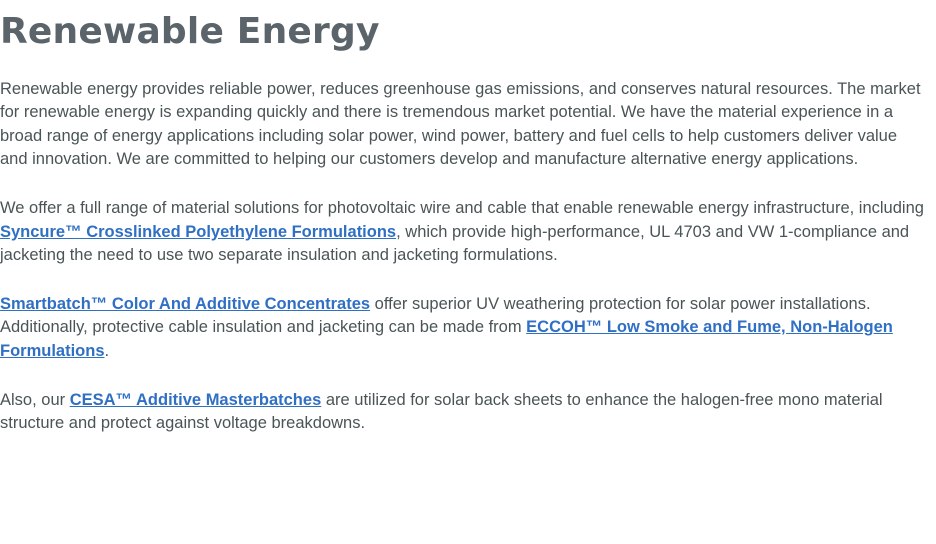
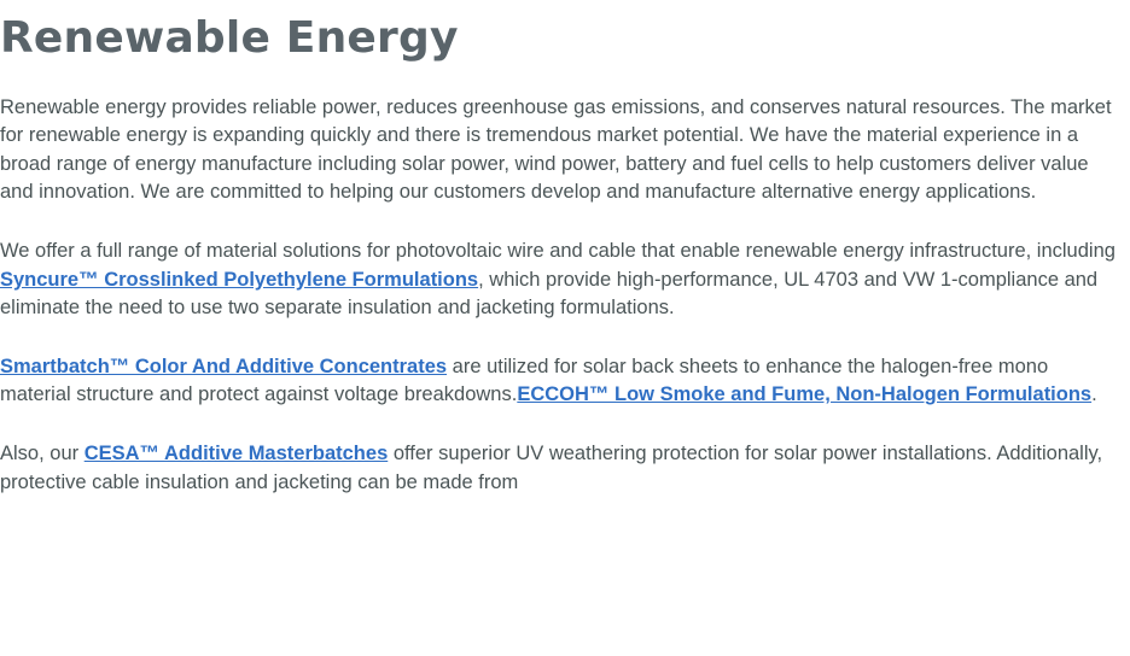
  Renewable Energy
- Renewable energy provides reliable power, reduces greenhouse gas emissions, and conserves natural resources. The market for renewable energy is expanding quickly and there is tremendous market potential. We have the material experience in a broad range of energy applications including solar power, wind power, battery and fuel cells to help customers deliver value and innovation. We are committed to helping our customers develop and manufacture alternative energy applications.
+ Renewable energy provides reliable power, reduces greenhouse gas emissions, and conserves natural resources. The market for renewable energy is expanding quickly and there is tremendous market potential. We have the material experience in a broad range of energy manufacture including solar power, wind power, battery and fuel cells to help customers deliver value and innovation. We are committed to helping our customers develop and manufacture alternative energy applications.
- We offer a full range of material solutions for photovoltaic wire and cable that enable renewable energy infrastructure, including Syncure™ Crosslinked Polyethylene Formulations, which provide high-performance, UL 4703 and VW 1-compliance and jacketing the need to use two separate insulation and jacketing formulations.
+ We offer a full range of material solutions for photovoltaic wire and cable that enable renewable energy infrastructure, including Syncure™ Crosslinked Polyethylene Formulations, which provide high-performance, UL 4703 and VW 1-compliance and eliminate the need to use two separate insulation and jacketing formulations.
- Smartbatch™ Color And Additive Concentrates offer superior UV weathering protection for solar power installations. Additionally, protective cable insulation and jacketing can be made from ECCOH™ Low Smoke and Fume, Non-Halogen Formulations.
+ Smartbatch™ Color And Additive Concentrates are utilized for solar back sheets to enhance the halogen-free mono material structure and protect against voltage breakdowns.ECCOH™ Low Smoke and Fume, Non-Halogen Formulations.
- Also, our CESA™ Additive Masterbatches are utilized for solar back sheets to enhance the halogen-free mono material structure and protect against voltage breakdowns.
+ Also, our CESA™ Additive Masterbatches offer superior UV weathering protection for solar power installations. Additionally, protective cable insulation and jacketing can be made from
